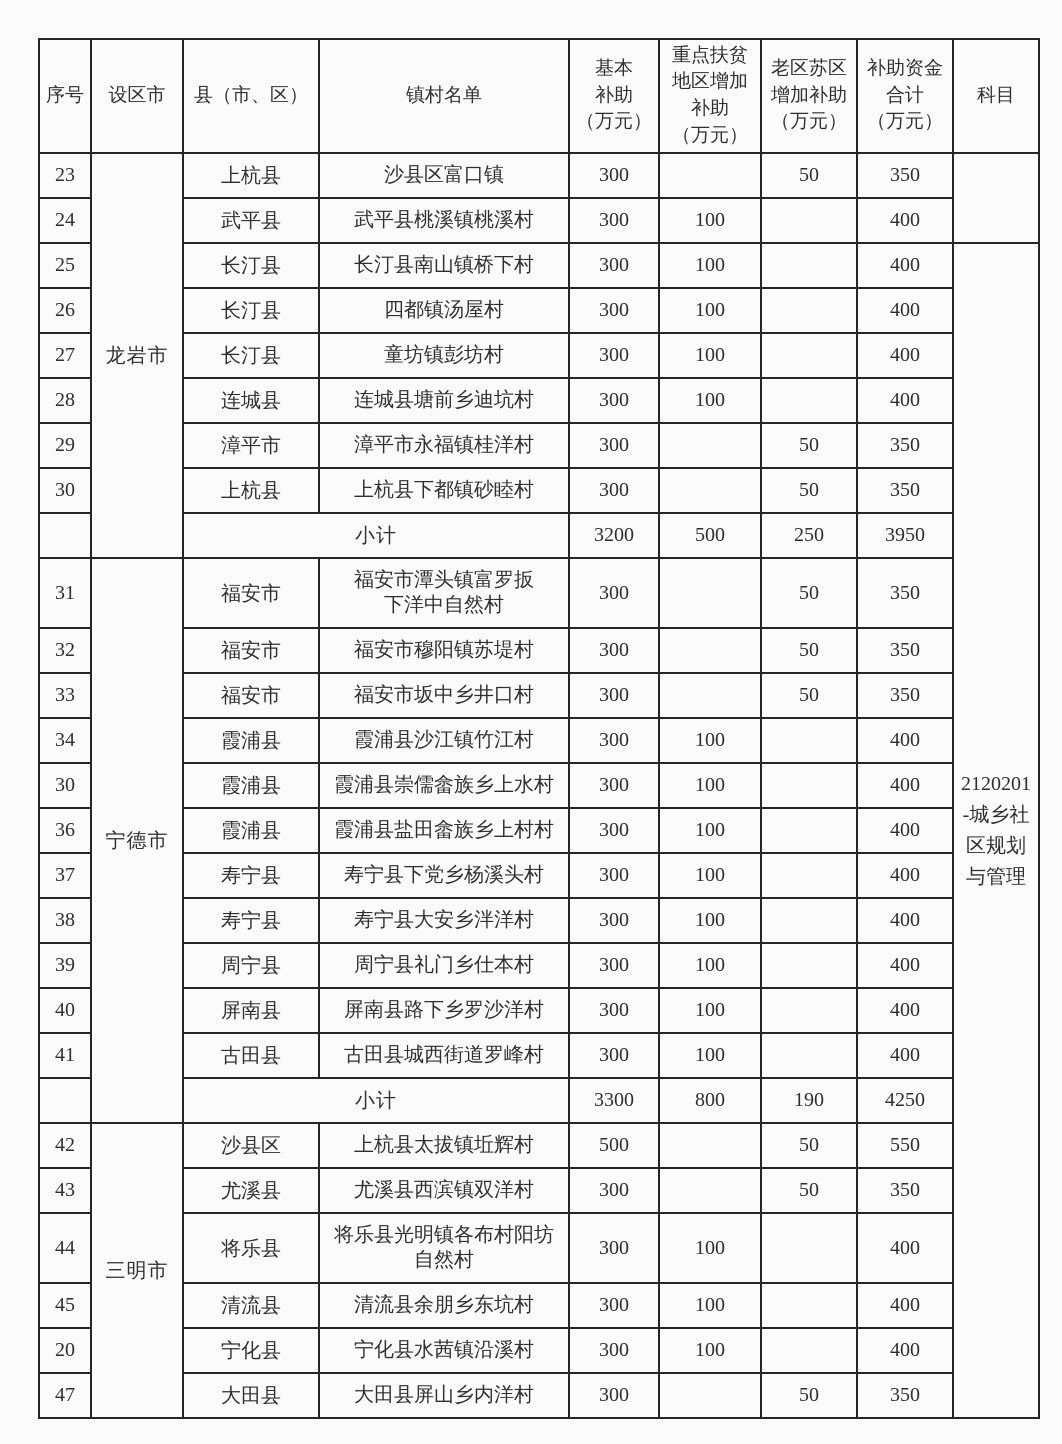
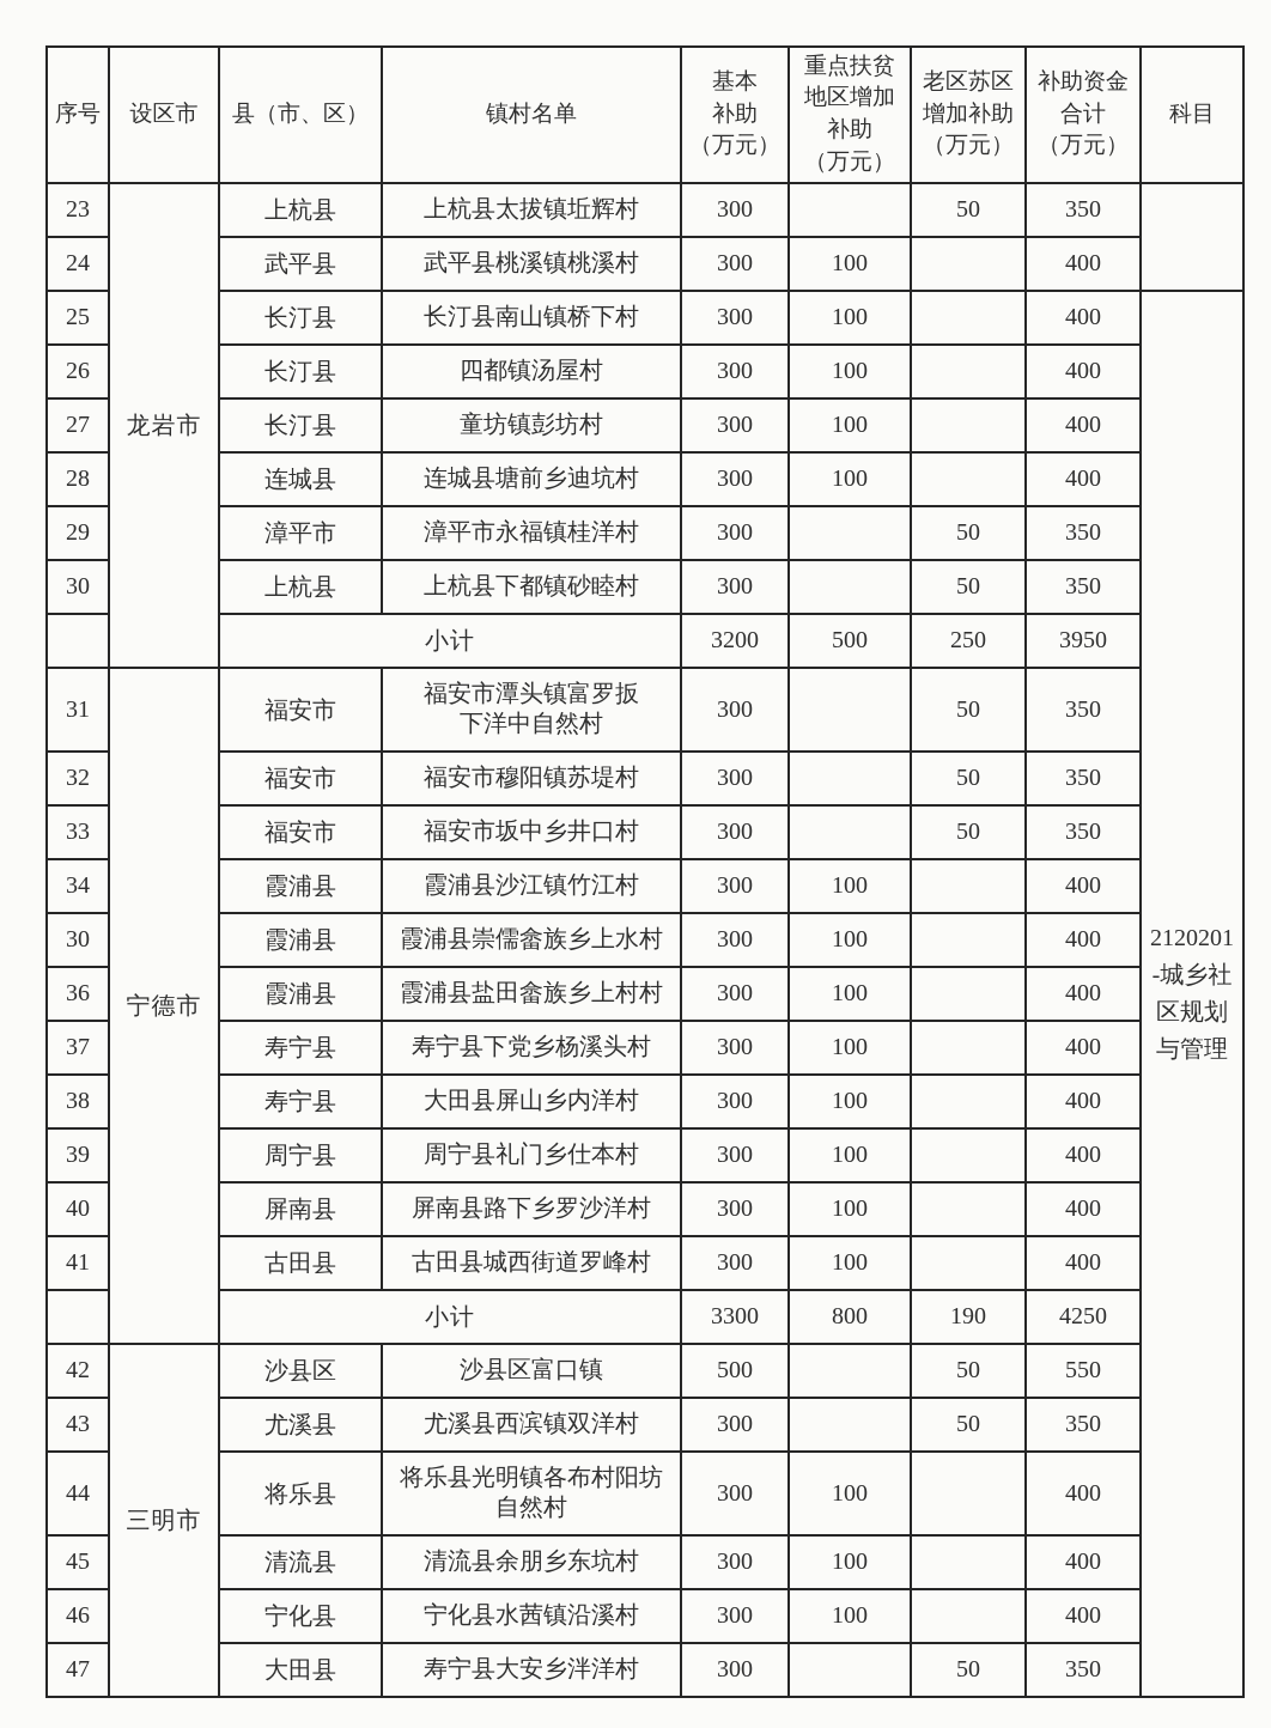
  序号	设区市	县（市、区）	镇村名单	基本 补助 （万元）	重点扶贫 地区增加 补助 （万元）	老区苏区 增加补助 （万元）	补助资金 合计 （万元）	科目
- 23	龙岩市	上杭县	沙县区富口镇	300		50	350
+ 23	龙岩市	上杭县	上杭县太拔镇坵辉村	300		50	350
  24	武平县	武平县桃溪镇桃溪村	300	100		400
  25	长汀县	长汀县南山镇桥下村	300	100		400	2120201 -城乡社 区规划 与管理
  26	长汀县	四都镇汤屋村	300	100		400
  27	长汀县	童坊镇彭坊村	300	100		400
  28	连城县	连城县塘前乡迪坑村	300	100		400
  29	漳平市	漳平市永福镇桂洋村	300		50	350
  30	上杭县	上杭县下都镇砂睦村	300		50	350
  	小计	3200	500	250	3950
  31	宁德市	福安市	福安市潭头镇富罗扳 下洋中自然村	300		50	350
  32	福安市	福安市穆阳镇苏堤村	300		50	350
  33	福安市	福安市坂中乡井口村	300		50	350
  34	霞浦县	霞浦县沙江镇竹江村	300	100		400
  30	霞浦县	霞浦县崇儒畲族乡上水村	300	100		400
  36	霞浦县	霞浦县盐田畲族乡上村村	300	100		400
  37	寿宁县	寿宁县下党乡杨溪头村	300	100		400
- 38	寿宁县	寿宁县大安乡泮洋村	300	100		400
+ 38	寿宁县	大田县屏山乡内洋村	300	100		400
  39	周宁县	周宁县礼门乡仕本村	300	100		400
  40	屏南县	屏南县路下乡罗沙洋村	300	100		400
  41	古田县	古田县城西街道罗峰村	300	100		400
  	小计	3300	800	190	4250
- 42	三明市	沙县区	上杭县太拔镇坵辉村	500		50	550
+ 42	三明市	沙县区	沙县区富口镇	500		50	550
  43	尤溪县	尤溪县西滨镇双洋村	300		50	350
  44	将乐县	将乐县光明镇各布村阳坊 自然村	300	100		400
  45	清流县	清流县余朋乡东坑村	300	100		400
- 20	宁化县	宁化县水茜镇沿溪村	300	100		400
+ 46	宁化县	宁化县水茜镇沿溪村	300	100		400
- 47	大田县	大田县屏山乡内洋村	300		50	350
+ 47	大田县	寿宁县大安乡泮洋村	300		50	350
